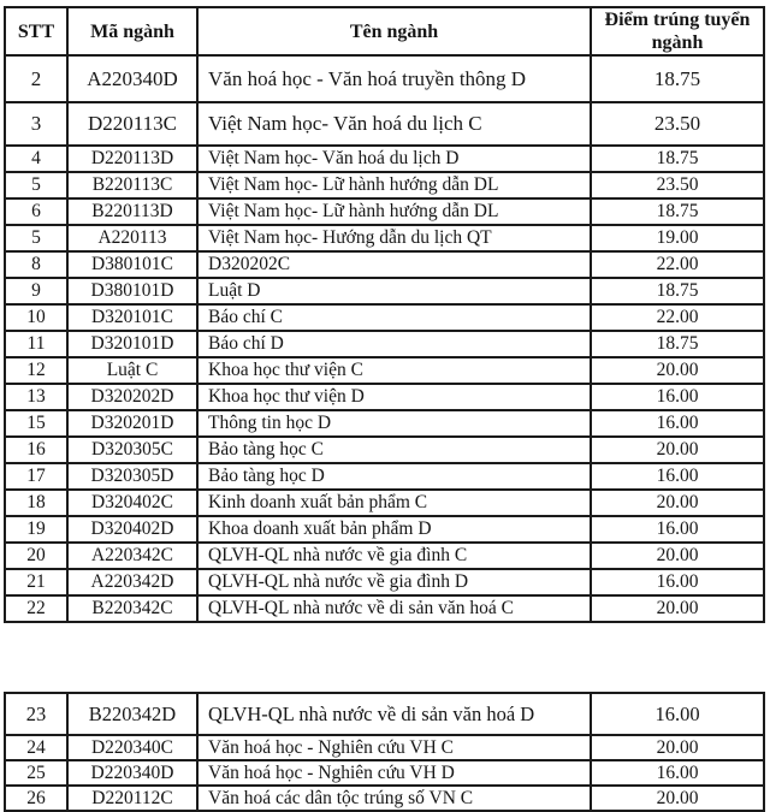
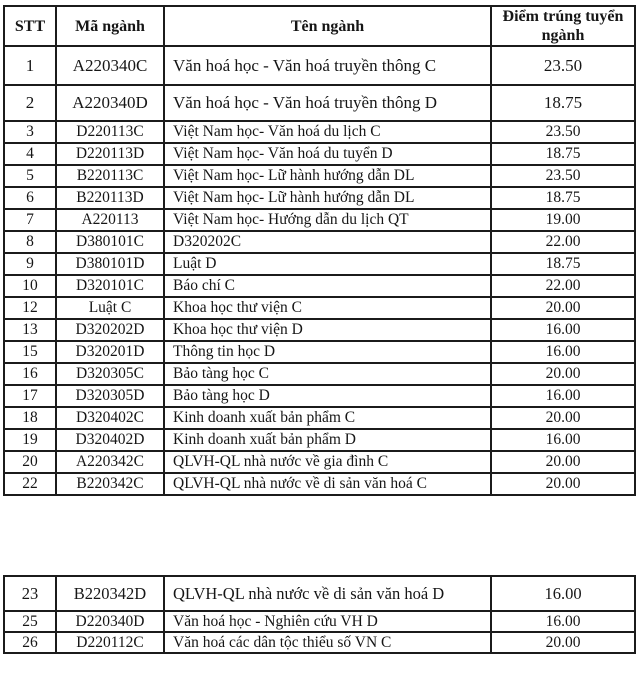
  STT	Mã ngành	Tên ngành	Điểm trúng tuyển ngành
+ 1	A220340C	Văn hoá học - Văn hoá truyền thông C	23.50
  2	A220340D	Văn hoá học - Văn hoá truyền thông D	18.75
  3	D220113C	Việt Nam học- Văn hoá du lịch C	23.50
- 4	D220113D	Việt Nam học- Văn hoá du lịch D	18.75
+ 4	D220113D	Việt Nam học- Văn hoá du tuyển D	18.75
  5	B220113C	Việt Nam học- Lữ hành hướng dẫn DL	23.50
  6	B220113D	Việt Nam học- Lữ hành hướng dẫn DL	18.75
- 5	A220113	Việt Nam học- Hướng dẫn du lịch QT	19.00
+ 7	A220113	Việt Nam học- Hướng dẫn du lịch QT	19.00
  8	D380101C	D320202C	22.00
  9	D380101D	Luật D	18.75
  10	D320101C	Báo chí C	22.00
- 11	D320101D	Báo chí D	18.75
  12	Luật C	Khoa học thư viện C	20.00
  13	D320202D	Khoa học thư viện D	16.00
  15	D320201D	Thông tin học D	16.00
  16	D320305C	Bảo tàng học C	20.00
  17	D320305D	Bảo tàng học D	16.00
  18	D320402C	Kinh doanh xuất bản phẩm C	20.00
- 19	D320402D	Khoa doanh xuất bản phẩm D	16.00
+ 19	D320402D	Kinh doanh xuất bản phẩm D	16.00
  20	A220342C	QLVH-QL nhà nước về gia đình C	20.00
- 21	A220342D	QLVH-QL nhà nước về gia đình D	16.00
  22	B220342C	QLVH-QL nhà nước về di sản văn hoá C	20.00
  23	B220342D	QLVH-QL nhà nước về di sản văn hoá D	16.00
- 24	D220340C	Văn hoá học - Nghiên cứu VH C	20.00
  25	D220340D	Văn hoá học - Nghiên cứu VH D	16.00
- 26	D220112C	Văn hoá các dân tộc trúng số VN C	20.00
+ 26	D220112C	Văn hoá các dân tộc thiểu số VN C	20.00
